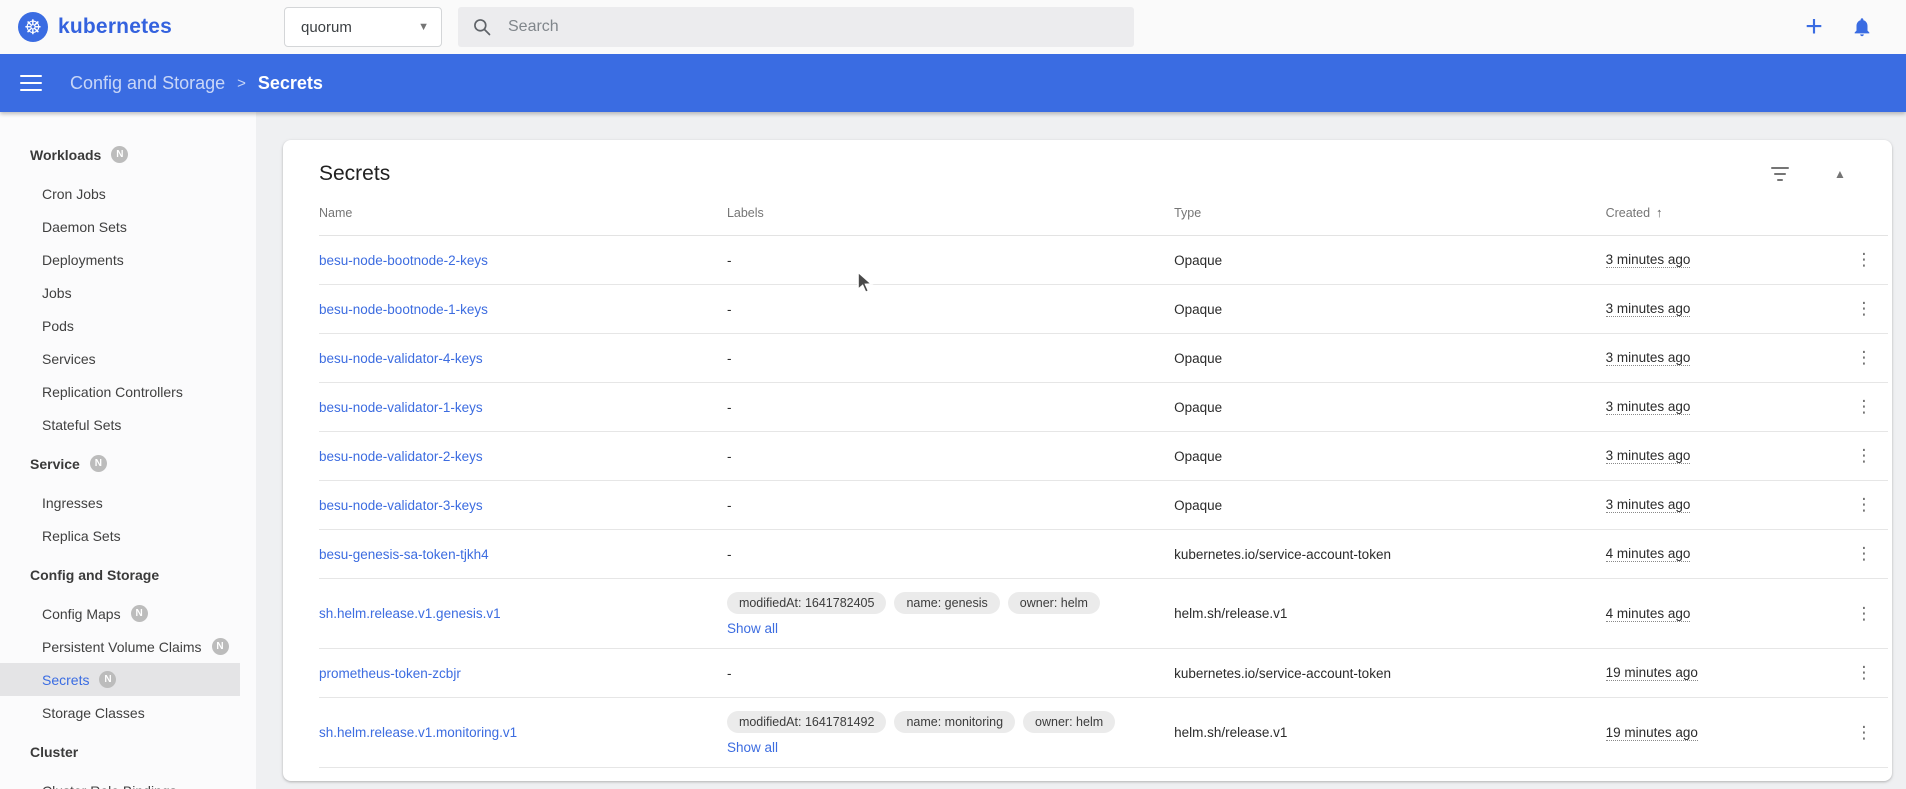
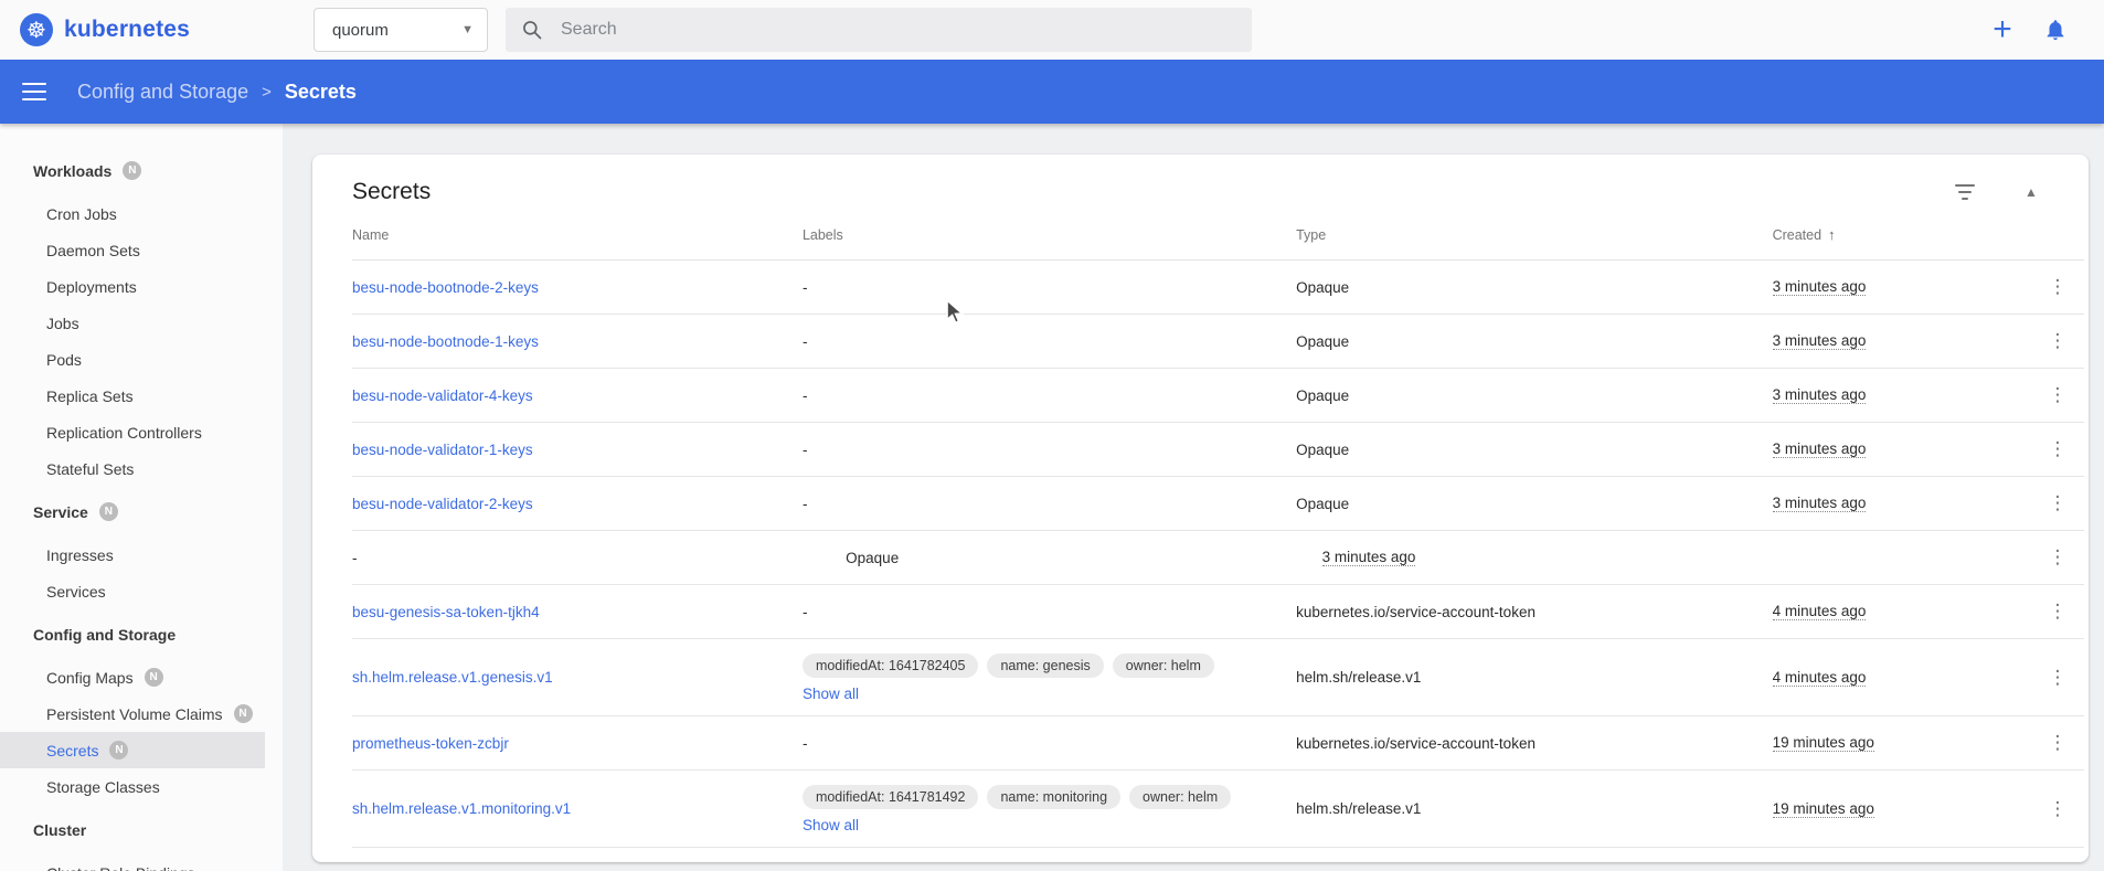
  ☸
  kubernetes
  quorum
  ▼
  Search
  +
  Config and Storage
  >
  Secrets
  Workloads
  N
  Cron Jobs
  Daemon Sets
  Deployments
  Jobs
  Pods
- Services
+ Replica Sets
  Replication Controllers
  Stateful Sets
  Service
  N
  Ingresses
- Replica Sets
+ Services
  Config and Storage
  Config Maps
  N
  Persistent Volume Claims
  N
  Secrets
  N
  Storage Classes
  Cluster
  Secrets
  ▲
  Name
  Labels
  Type
  Created
  ↑
  besu-node-bootnode-2-keys
  -
  Opaque
  3 minutes ago
  ⋮
  besu-node-bootnode-1-keys
  -
  Opaque
  3 minutes ago
  ⋮
  besu-node-validator-4-keys
  -
  Opaque
  3 minutes ago
  ⋮
  besu-node-validator-1-keys
  -
  Opaque
  3 minutes ago
  ⋮
  besu-node-validator-2-keys
  -
  Opaque
  3 minutes ago
  ⋮
- besu-node-validator-3-keys
  -
  Opaque
  3 minutes ago
  ⋮
  besu-genesis-sa-token-tjkh4
  -
  kubernetes.io/service-account-token
  4 minutes ago
  ⋮
  sh.helm.release.v1.genesis.v1
  modifiedAt: 1641782405
  name: genesis
  owner: helm
  Show all
  helm.sh/release.v1
  4 minutes ago
  ⋮
  prometheus-token-zcbjr
  -
  kubernetes.io/service-account-token
  19 minutes ago
  ⋮
  sh.helm.release.v1.monitoring.v1
  modifiedAt: 1641781492
  name: monitoring
  owner: helm
  Show all
  helm.sh/release.v1
  19 minutes ago
  ⋮
